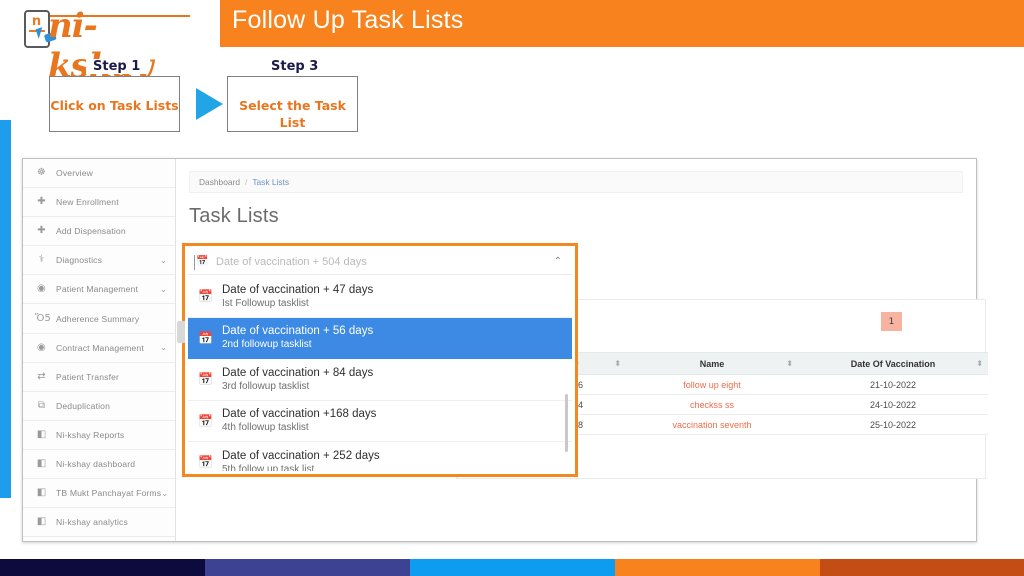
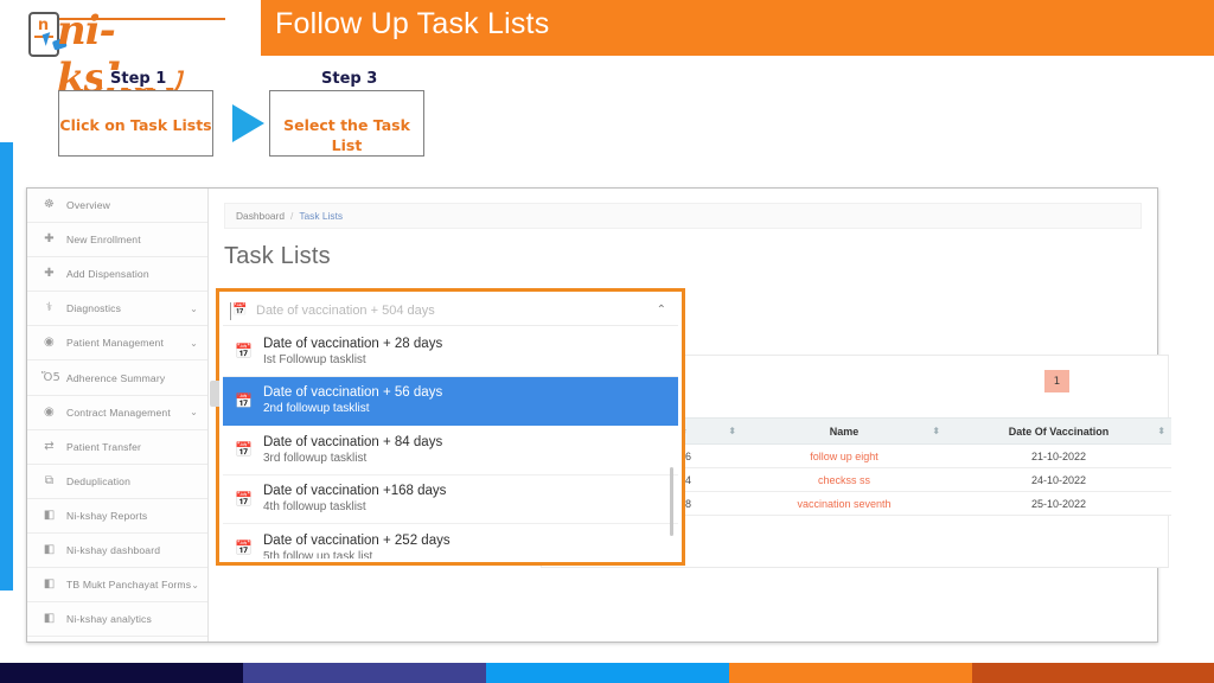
  Follow Up Task Lists
  n
  Click on Task Lists
  Step 1
  Select the Task List
  Step 3
  ☸
  Overview
  ✚
  New Enrollment
  ✚
  Add Dispensation
  ⚕
  Diagnostics
  ⌄
  ◉
  Patient Management
  ⌄
  Ὄ5
  Adherence Summary
  ◉
  Contract Management
  ⌄
  ⇄
  Patient Transfer
  ⧉
  Deduplication
  ◧
  Ni-kshay Reports
  ◧
  Ni-kshay dashboard
  ◧
  TB Mukt Panchayat Forms
  ⌄
  ◧
  Ni-kshay analytics
  Dashboard
  /
  Task Lists
  Task Lists
  1
  	⬍	Name ⬍	Date Of Vaccination ⬍
  	8	vaccination seventh	25-10-2022
  📅
  Date of vaccination + 504 days
  ⌃
  📅
- Date of vaccination + 47 days
+ Date of vaccination + 28 days
  Ist Followup tasklist
  📅
  Date of vaccination + 56 days
  2nd followup tasklist
  📅
  Date of vaccination + 84 days
  3rd followup tasklist
  📅
  Date of vaccination +168 days
  4th followup tasklist
  📅
  Date of vaccination + 252 days
  5th follow up task list
